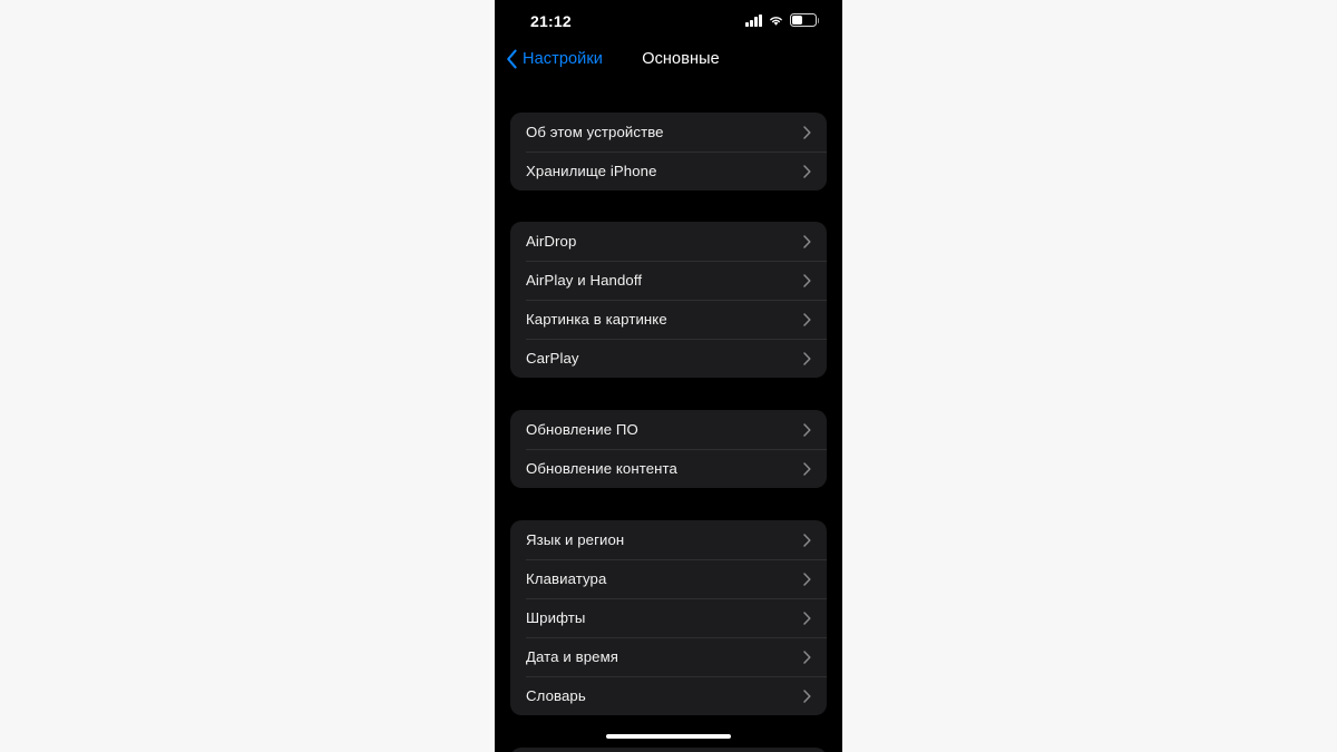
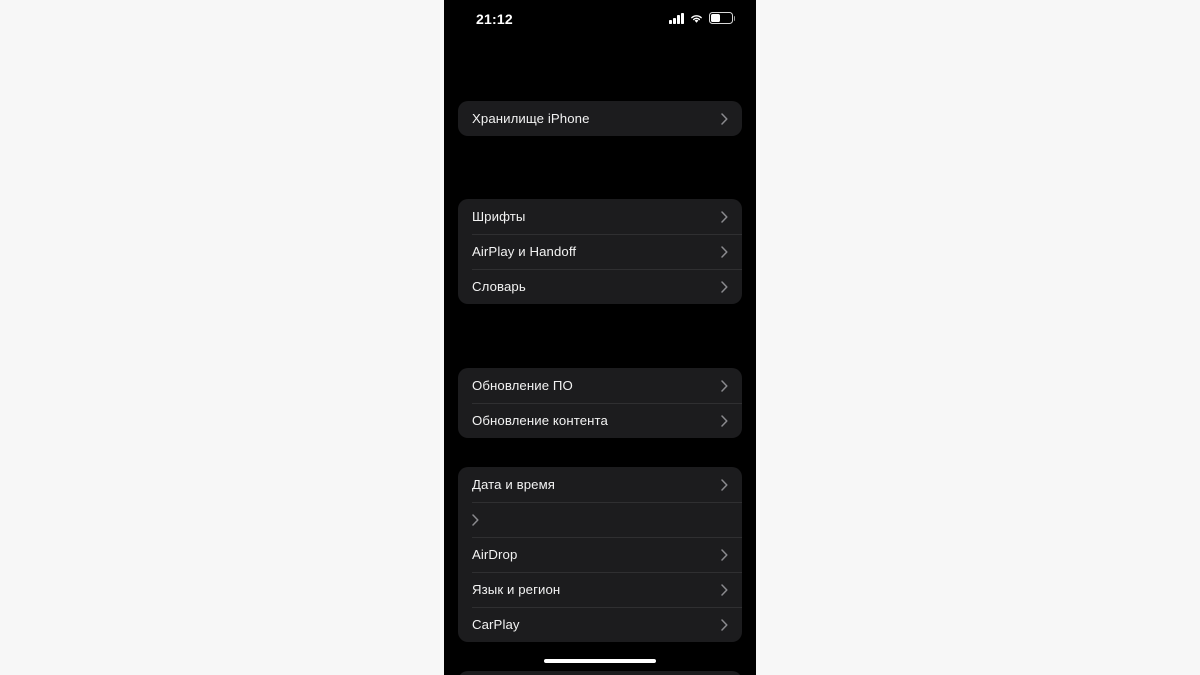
  21:12
- Настройки
- Основные
- Об этом устройстве
  Хранилище iPhone
- AirDrop
+ Шрифты
  AirPlay и Handoff
- Картинка в картинке
- CarPlay
+ Словарь
  Обновление ПО
  Обновление контента
- Язык и регион
+ Дата и время
- Клавиатура
- Шрифты
+ AirDrop
- Дата и время
+ Язык и регион
- Словарь
+ CarPlay
